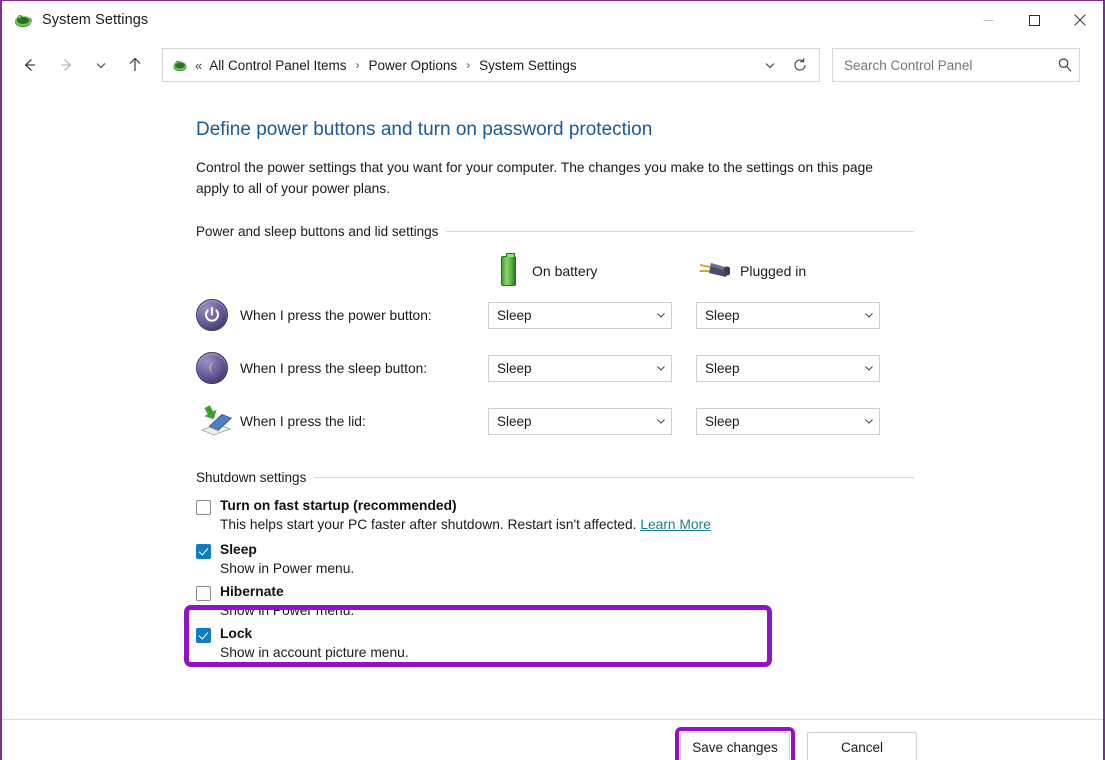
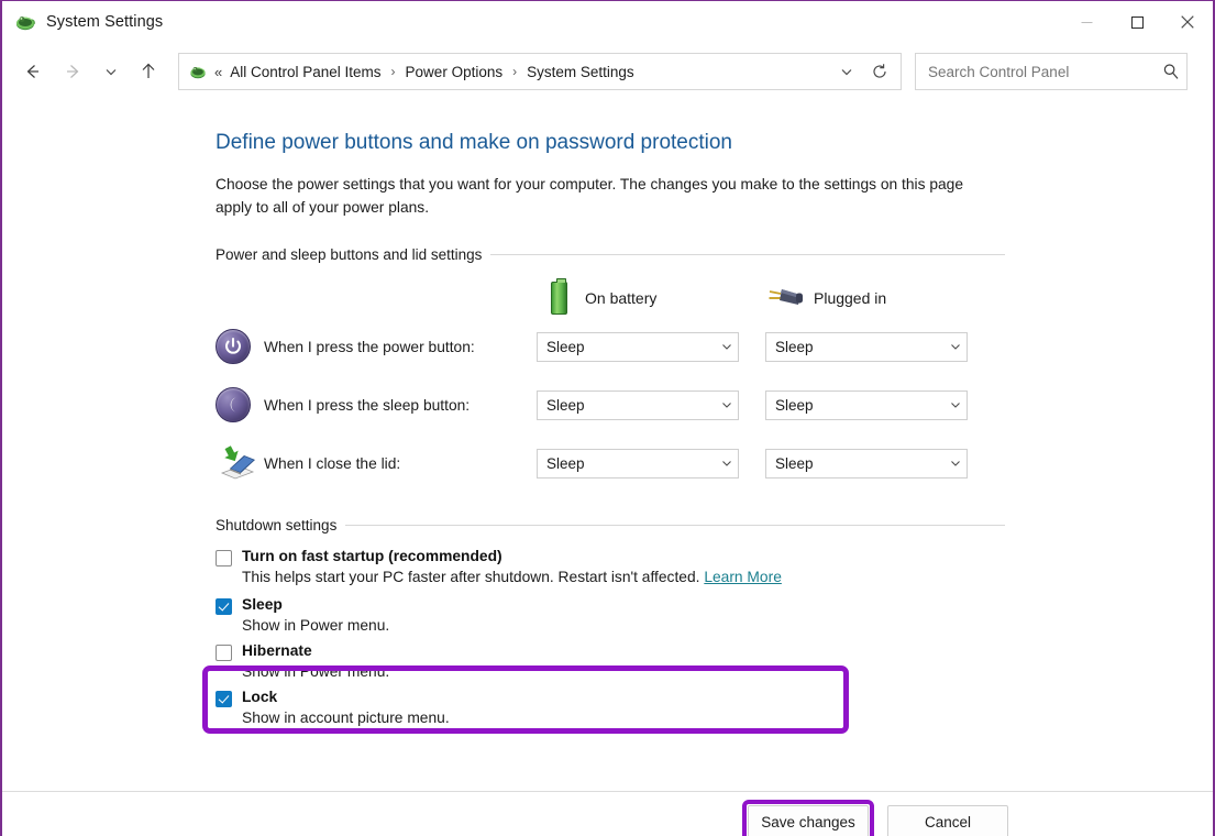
  System Settings
  «
  All Control Panel Items
  ›
  Power Options
  ›
  System Settings
  Search Control Panel
- Define power buttons and turn on password protection
+ Define power buttons and make on password protection
- Control the power settings that you want for your computer. The changes you make to the settings on this page apply to all of your power plans.
+ Choose the power settings that you want for your computer. The changes you make to the settings on this page apply to all of your power plans.
  Power and sleep buttons and lid settings
  On battery
  Plugged in
  When I press the power button:
  Sleep
  Sleep
  When I press the sleep button:
  Sleep
  Sleep
- When I press the lid:
+ When I close the lid:
  Sleep
  Sleep
  Shutdown settings
  Turn on fast startup (recommended)
  This helps start your PC faster after shutdown. Restart isn't affected. Learn More
  Sleep
  Show in Power menu.
  Hibernate
  Show in Power menu.
  Lock
  Show in account picture menu.
  Save changes
  Cancel
